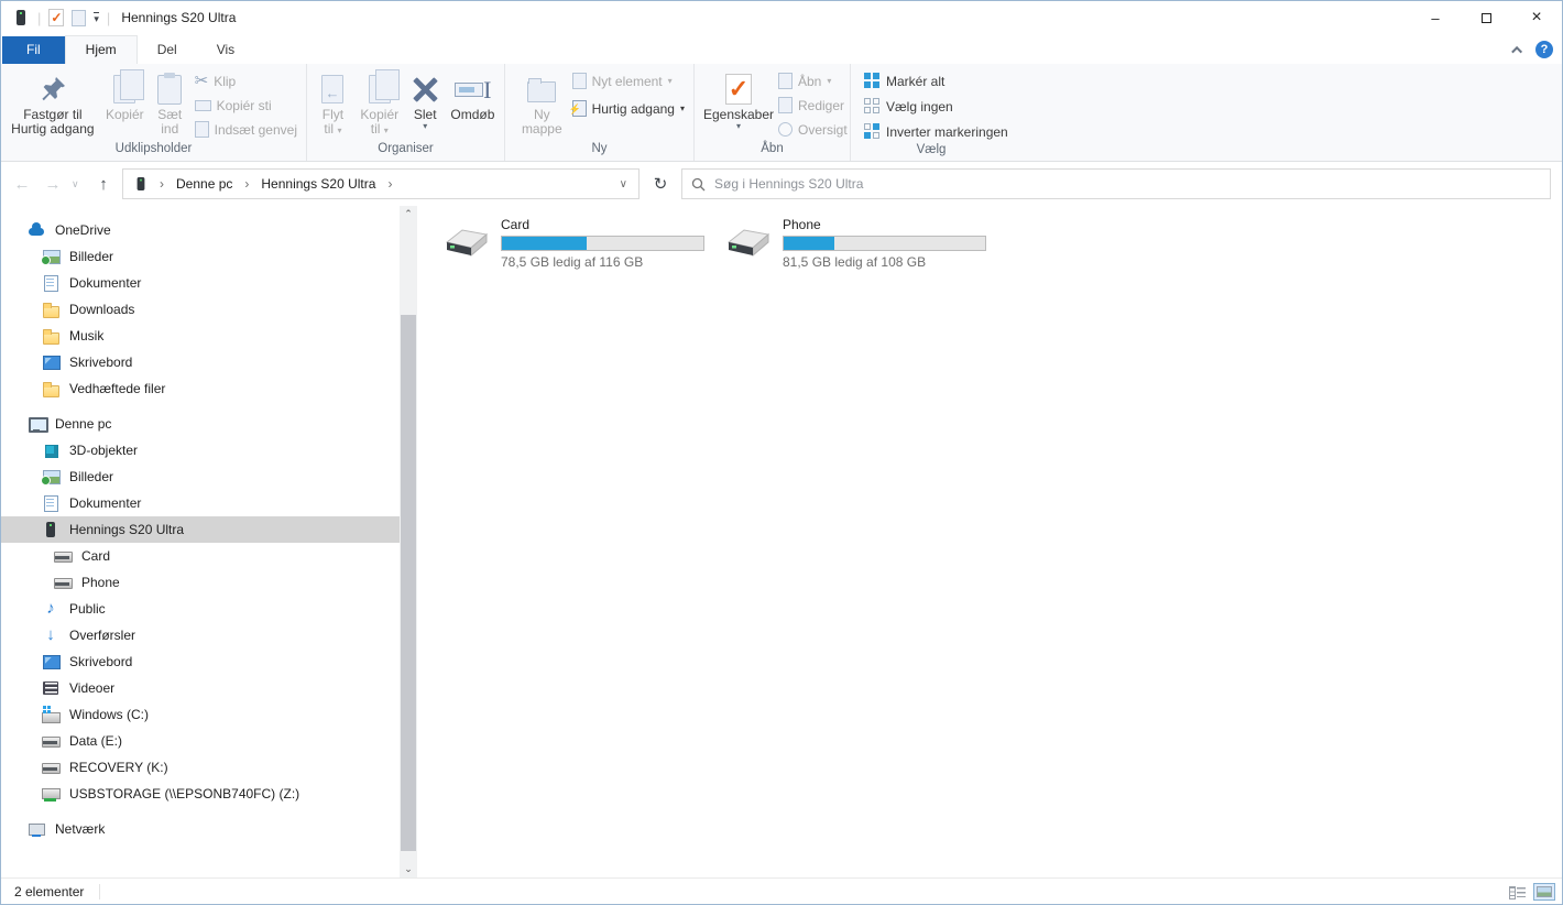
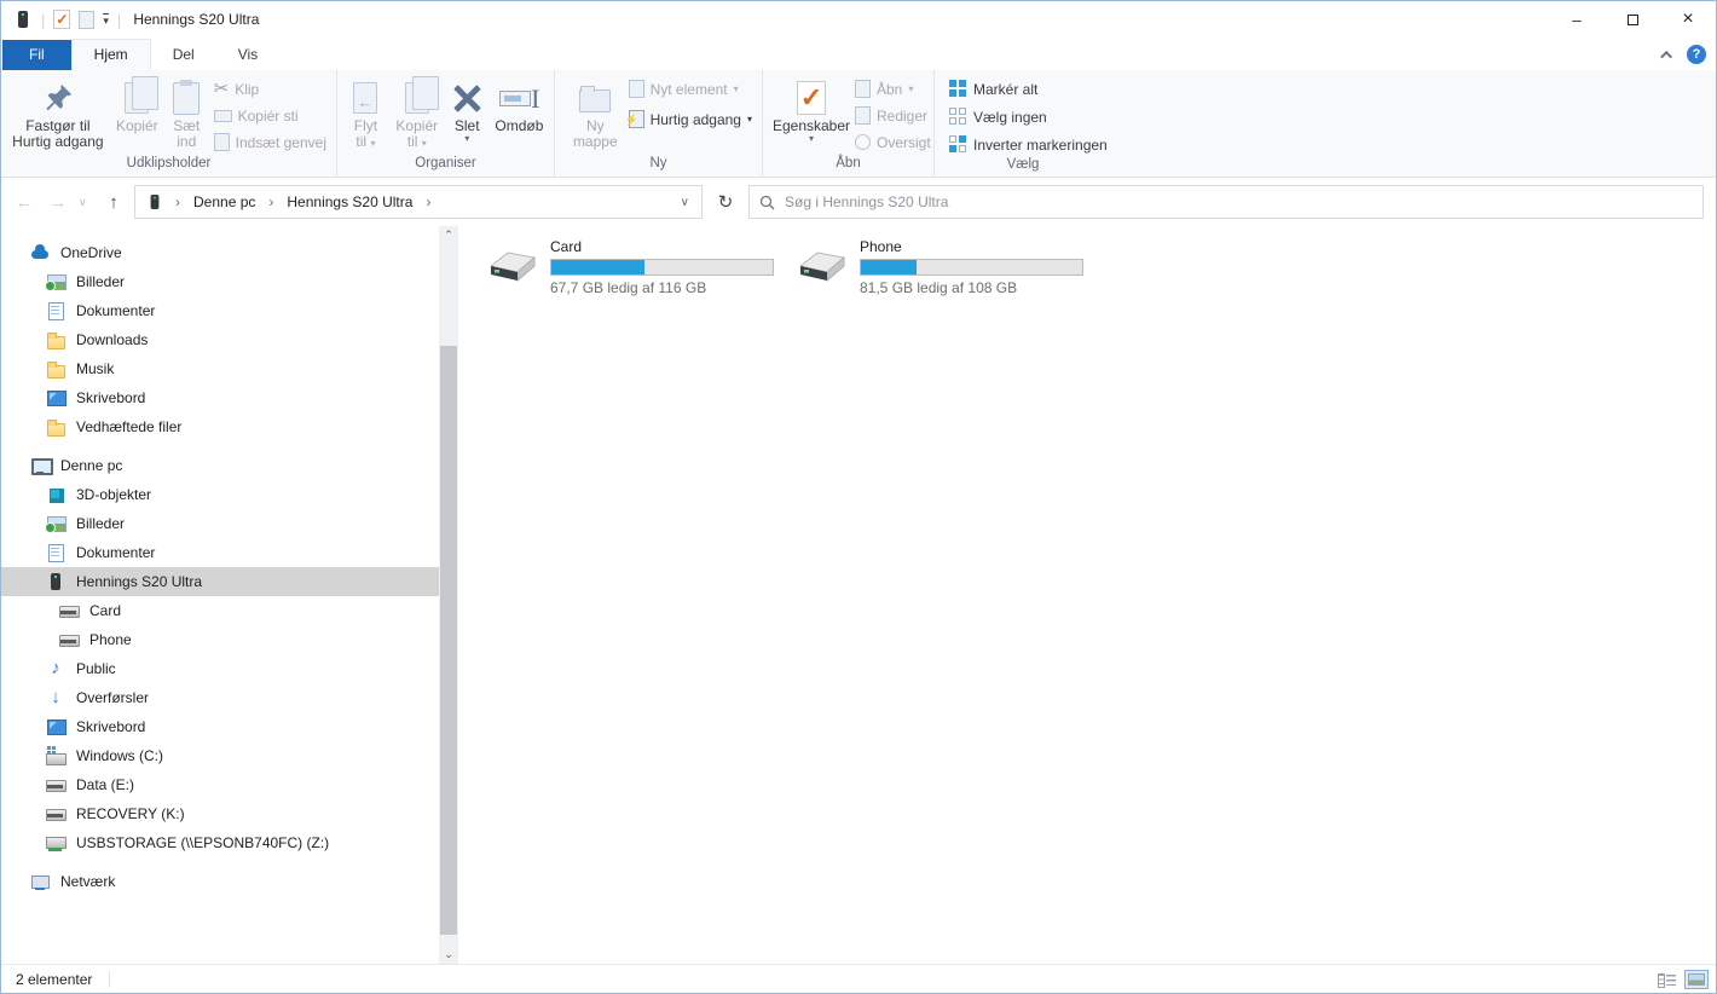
  |
  ✓
  ▾
  |
  Hennings S20 Ultra
  –
  ×
  Fil
  Hjem
  Del
  Vis
  ?
  Fastgør til
  Hurtig adgang
  Kopiér
  Sæt
  ind
  ✂
  Klip
  Kopiér sti
  Indsæt genvej
  Udklipsholder
  ←
  Flyt
  til ▾
  Kopiér
  til ▾
  Slet
  ▾
  Omdøb
  Organiser
  Ny
  mappe
  Nyt element
  ▾
  ⚡
  Hurtig adgang
  ▾
  Ny
  ✓
  Egenskaber
  ▾
  Åbn
  ▾
  Rediger
  Oversigt
  Åbn
  Markér alt
  Vælg ingen
  Inverter markeringen
  Vælg
  ←
  →
  ∨
  ↑
  ›
  Denne pc
  ›
  Hennings S20 Ultra
  ›
  ∨
  ↻
  Søg i Hennings S20 Ultra
  OneDrive
  Billeder
  Dokumenter
  Downloads
  Musik
  Skrivebord
  Vedhæftede filer
  Denne pc
  3D-objekter
  Billeder
  Dokumenter
  Hennings S20 Ultra
  Card
  Phone
  Public
  Overførsler
  Skrivebord
- Videoer
  Windows (C:)
  Data (E:)
  RECOVERY (K:)
  USBSTORAGE (\\EPSONB740FC) (Z:)
  Netværk
  ⌃
  ⌄
  Card
- 78,5 GB ledig af 116 GB
+ 67,7 GB ledig af 116 GB
  Phone
  81,5 GB ledig af 108 GB
  2 elementer
